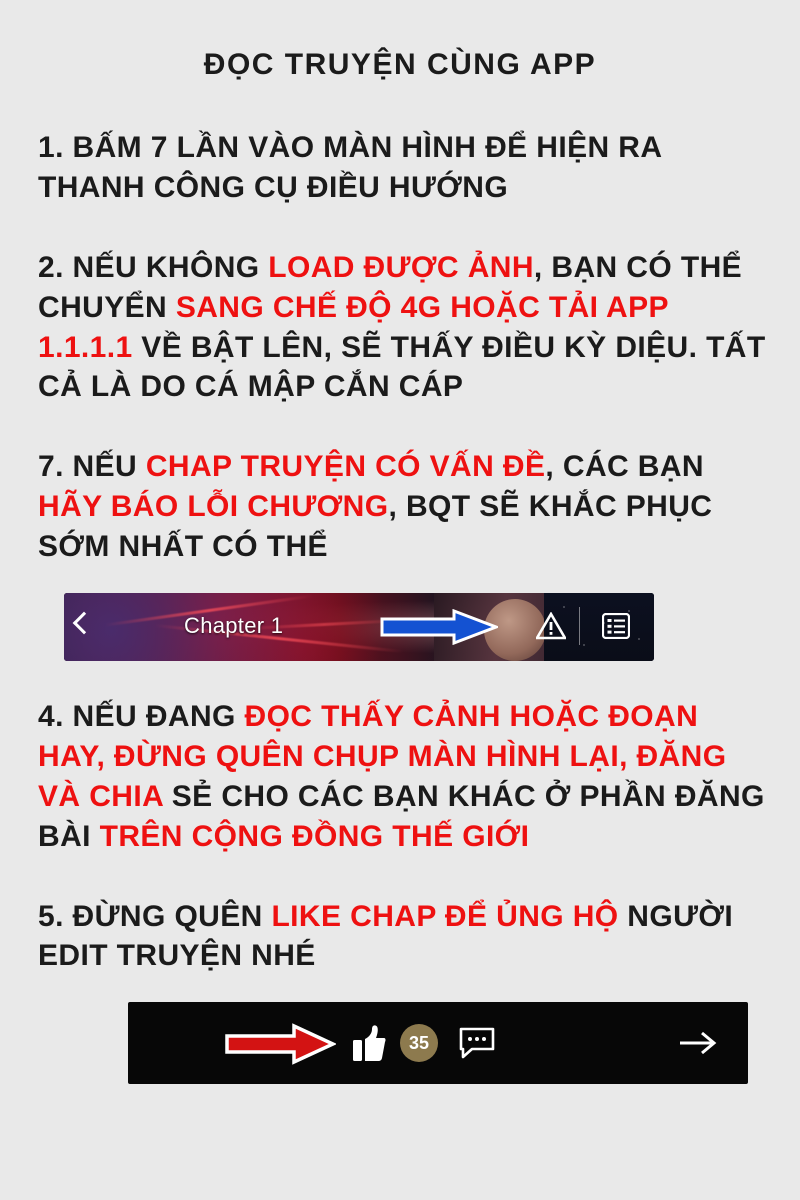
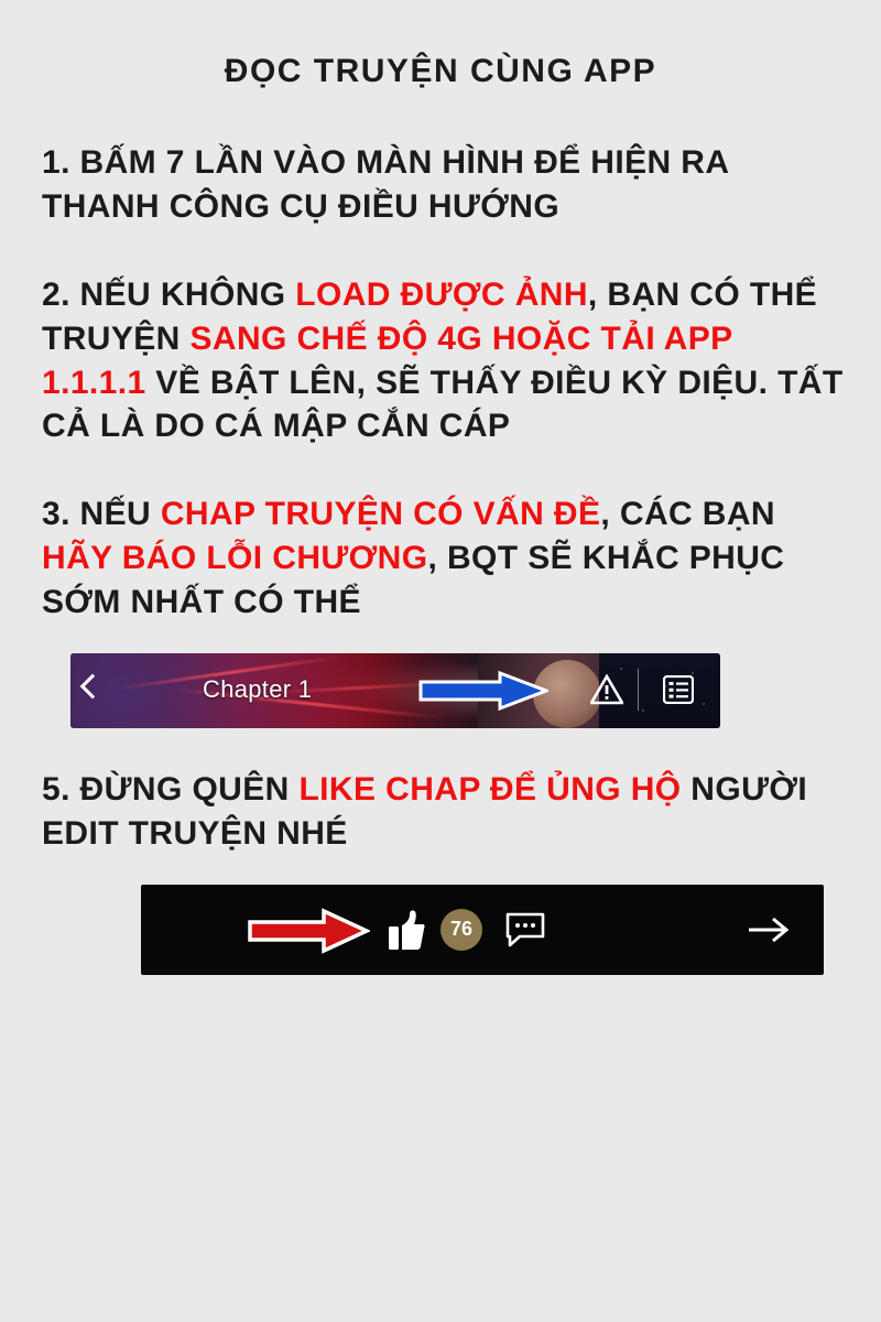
  ĐỌC TRUYỆN CÙNG APP
  1. BẤM 7 LẦN VÀO MÀN HÌNH ĐỂ HIỆN RA THANH CÔNG CỤ ĐIỀU HƯỚNG
- 2. NẾU KHÔNG LOAD ĐƯỢC ẢNH, BẠN CÓ THỂ CHUYỂN SANG CHẾ ĐỘ 4G HOẶC TẢI APP 1.1.1.1 VỀ BẬT LÊN, SẼ THẤY ĐIỀU KỲ DIỆU. TẤT CẢ LÀ DO CÁ MẬP CẮN CÁP
+ 2. NẾU KHÔNG LOAD ĐƯỢC ẢNH, BẠN CÓ THỂ TRUYỆN SANG CHẾ ĐỘ 4G HOẶC TẢI APP 1.1.1.1 VỀ BẬT LÊN, SẼ THẤY ĐIỀU KỲ DIỆU. TẤT CẢ LÀ DO CÁ MẬP CẮN CÁP
- 7. NẾU CHAP TRUYỆN CÓ VẤN ĐỀ, CÁC BẠN HÃY BÁO LỖI CHƯƠNG, BQT SẼ KHẮC PHỤC SỚM NHẤT CÓ THỂ
+ 3. NẾU CHAP TRUYỆN CÓ VẤN ĐỀ, CÁC BẠN HÃY BÁO LỖI CHƯƠNG, BQT SẼ KHẮC PHỤC SỚM NHẤT CÓ THỂ
  Chapter 1
- 4. NẾU ĐANG ĐỌC THẤY CẢNH HOẶC ĐOẠN HAY, ĐỪNG QUÊN CHỤP MÀN HÌNH LẠI, ĐĂNG VÀ CHIA SẺ CHO CÁC BẠN KHÁC Ở PHẦN ĐĂNG BÀI TRÊN CỘNG ĐỒNG THẾ GIỚI
  5. ĐỪNG QUÊN LIKE CHAP ĐỂ ỦNG HỘ NGƯỜI EDIT TRUYỆN NHÉ
- 35
+ 76
